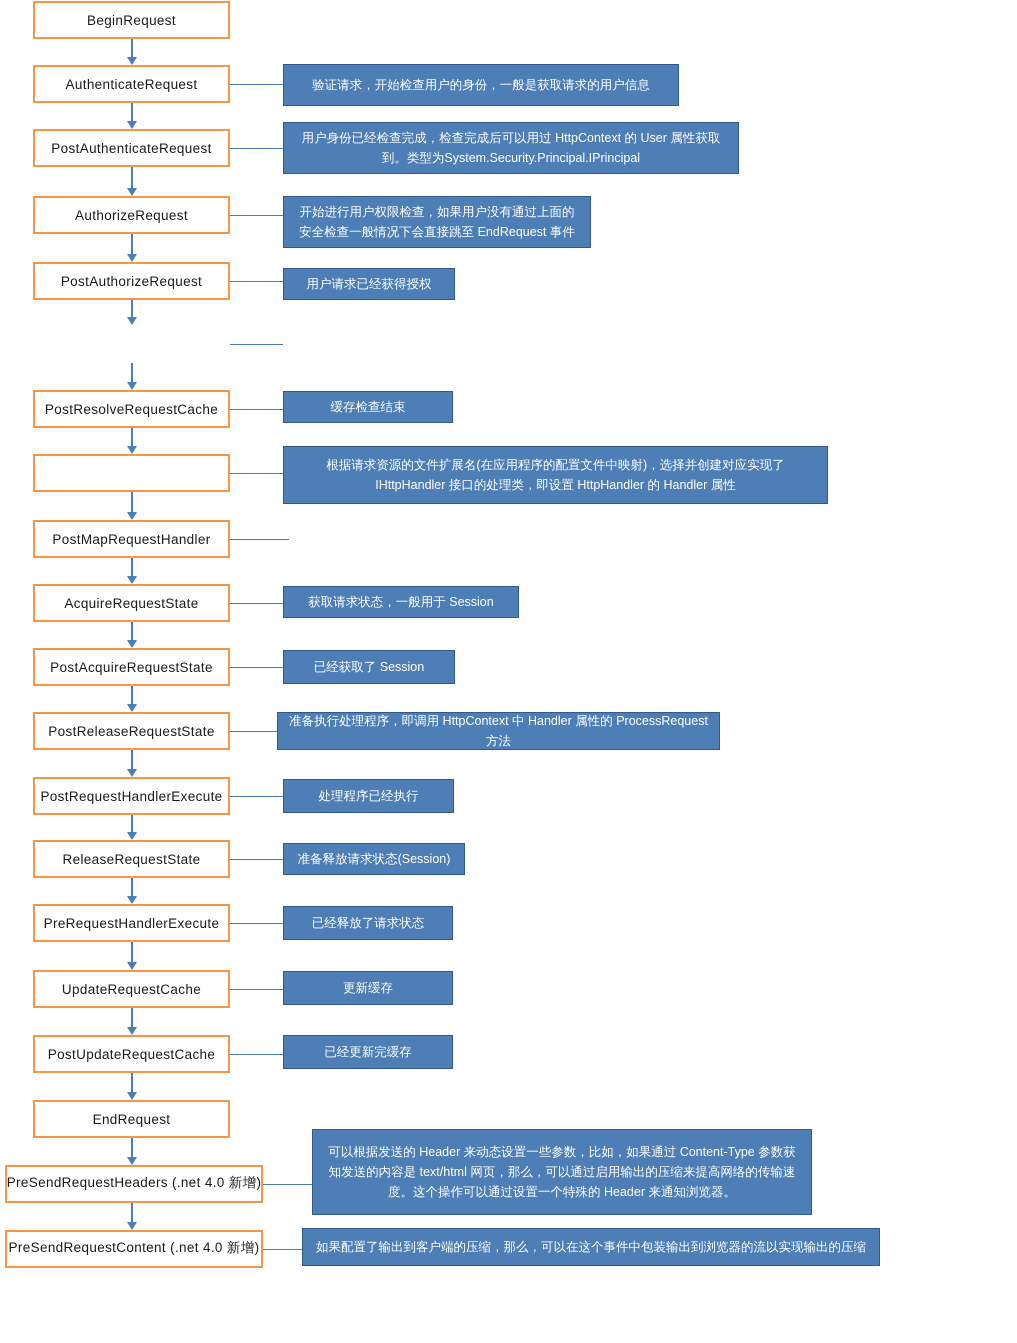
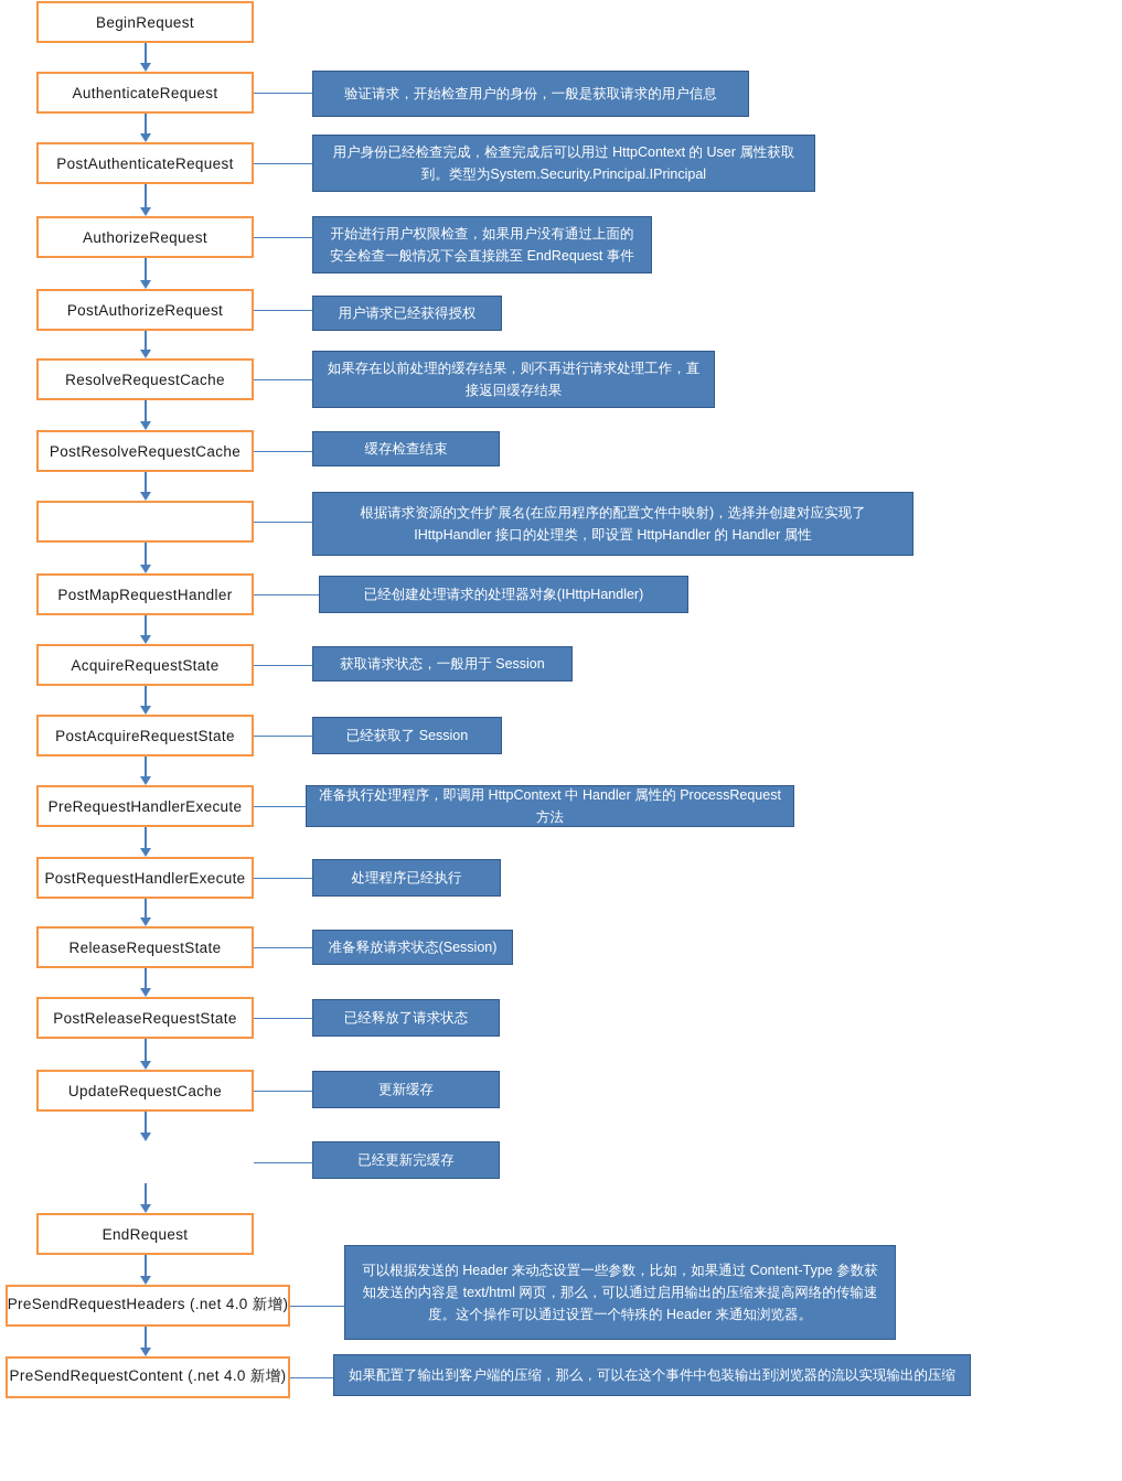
  BeginRequest
  AuthenticateRequest
  验证请求，开始检查用户的身份，一般是获取请求的用户信息
  PostAuthenticateRequest
  用户身份已经检查完成，检查完成后可以用过 HttpContext 的 User 属性获取到。类型为System.Security.Principal.IPrincipal
  AuthorizeRequest
  开始进行用户权限检查，如果用户没有通过上面的安全检查一般情况下会直接跳至 EndRequest 事件
  PostAuthorizeRequest
  用户请求已经获得授权
+ ResolveRequestCache
+ 如果存在以前处理的缓存结果，则不再进行请求处理工作，直接返回缓存结果
  PostResolveRequestCache
  缓存检查结束
  根据请求资源的文件扩展名(在应用程序的配置文件中映射)，选择并创建对应实现了 IHttpHandler 接口的处理类，即设置 HttpHandler 的 Handler 属性
  PostMapRequestHandler
+ 已经创建处理请求的处理器对象(IHttpHandler)
  AcquireRequestState
  获取请求状态，一般用于 Session
  PostAcquireRequestState
  已经获取了 Session
- PostReleaseRequestState
+ PreRequestHandlerExecute
  准备执行处理程序，即调用 HttpContext 中 Handler 属性的 ProcessRequest 方法
  PostRequestHandlerExecute
  处理程序已经执行
  ReleaseRequestState
  准备释放请求状态(Session)
- PreRequestHandlerExecute
+ PostReleaseRequestState
  已经释放了请求状态
  UpdateRequestCache
  更新缓存
- PostUpdateRequestCache
  已经更新完缓存
  EndRequest
  PreSendRequestHeaders (.net 4.0 新增)
  可以根据发送的 Header 来动态设置一些参数，比如，如果通过 Content-Type 参数获知发送的内容是 text/html 网页，那么，可以通过启用输出的压缩来提高网络的传输速度。这个操作可以通过设置一个特殊的 Header 来通知浏览器。
  PreSendRequestContent (.net 4.0 新增)
  如果配置了输出到客户端的压缩，那么，可以在这个事件中包装输出到浏览器的流以实现输出的压缩
